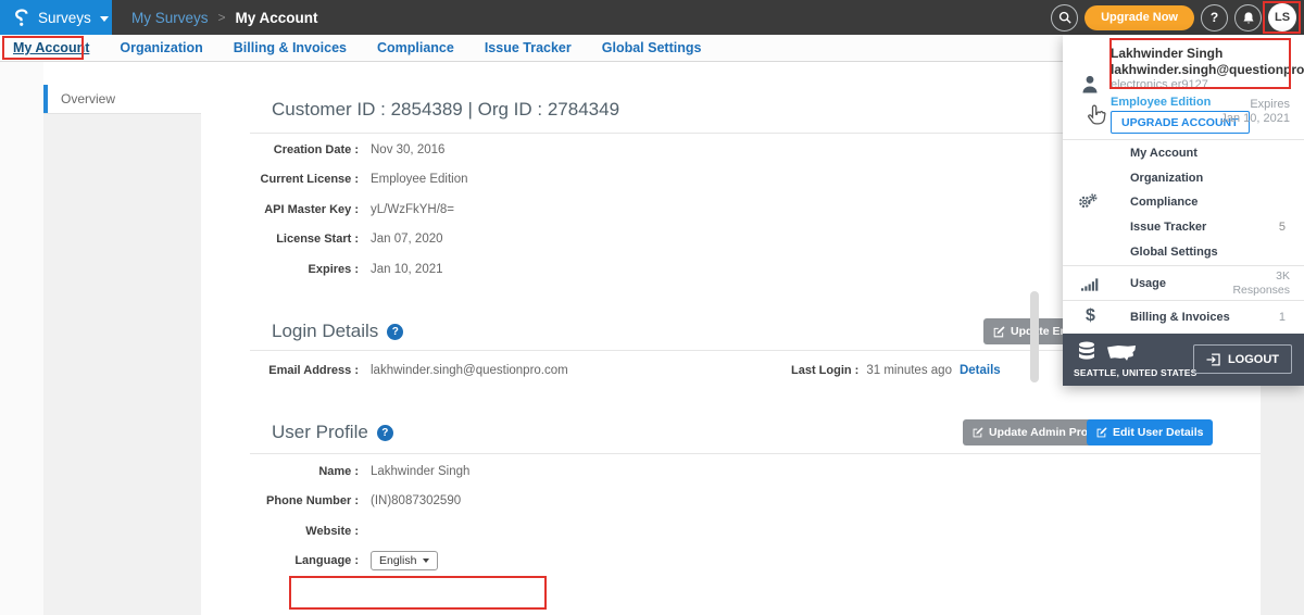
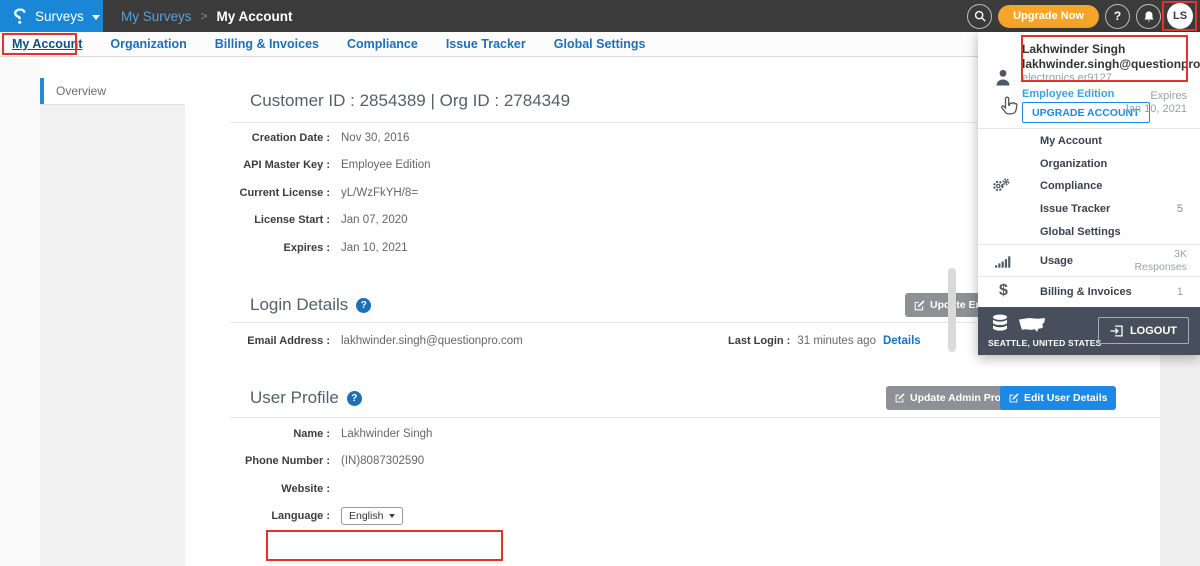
  Surveys
  My Surveys
  >
  My Account
  Upgrade Now
  ?
  LS
  My Account
  Organization
  Billing & Invoices
  Compliance
  Issue Tracker
  Global Settings
  Overview
  Customer ID : 2854389 | Org ID : 2784349
  Creation Date :
  Nov 30, 2016
- Current License :
+ API Master Key :
  Employee Edition
- API Master Key :
+ Current License :
  yL/WzFkYH/8=
  License Start :
  Jan 07, 2020
  Expires :
  Jan 10, 2021
  Login Details
  ?
  Email Address :
  lakhwinder.singh@questionpro.com
  Last Login :
  31 minutes ago
  Details
  User Profile
  ?
  Update Admin Pro
  Edit User Details
  Name :
  Lakhwinder Singh
  Phone Number :
  (IN)8087302590
  Website :
  Language :
  English
  Lakhwinder Singh
  lakhwinder.singh@questionpro
  electronics.er9127
  Employee Edition
  UPGRADE ACCOUNT
  Expires
  Jan 10, 2021
  My Account
  Organization
  Compliance
  Issue Tracker
  5
  Global Settings
  Usage
  3K
  Responses
  $
  Billing & Invoices
  1
  SEATTLE, UNITED STATES
  LOGOUT
